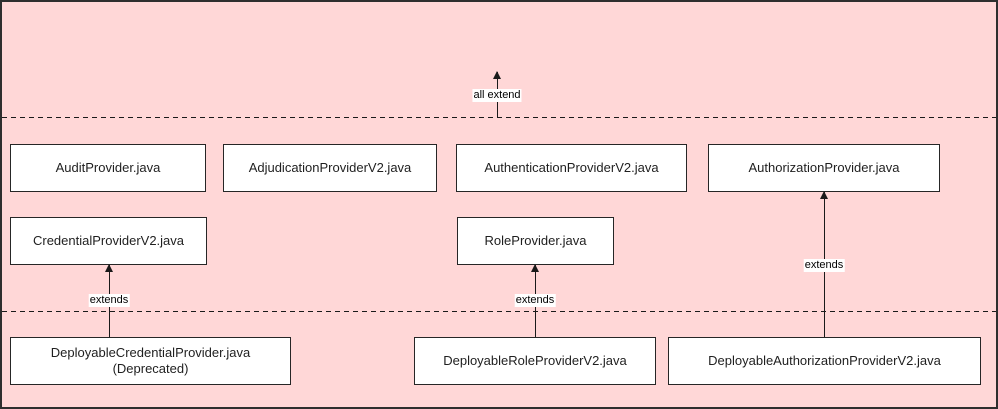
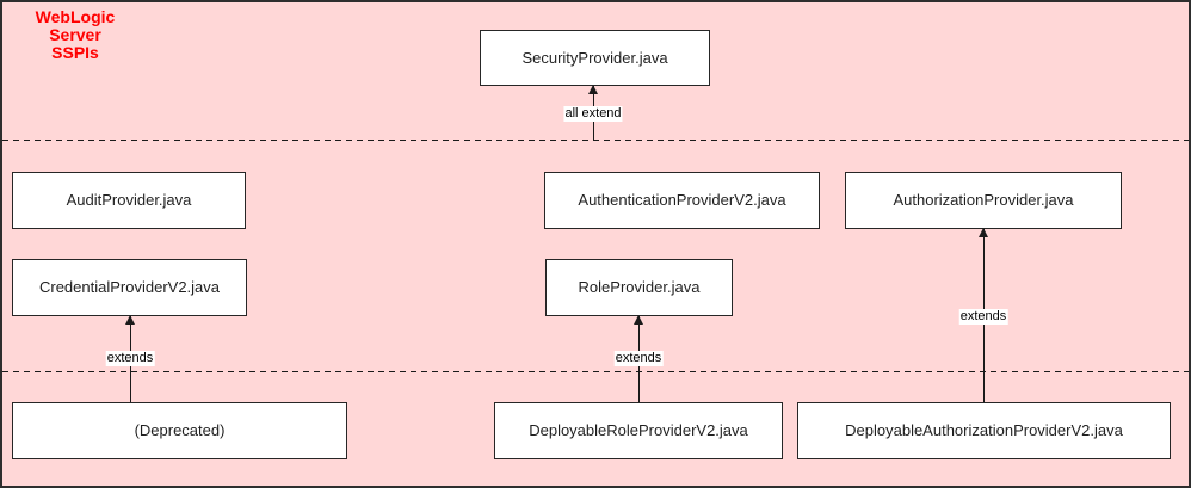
+ WebLogic Server
+ SSPIs
+ SecurityProvider.java
  all extend
  AuditProvider.java
- AdjudicationProviderV2.java
  AuthenticationProviderV2.java
  AuthorizationProvider.java
  CredentialProviderV2.java
  RoleProvider.java
  extends
  extends
  extends
- DeployableCredentialProvider.java
  (Deprecated)
  DeployableRoleProviderV2.java
  DeployableAuthorizationProviderV2.java
